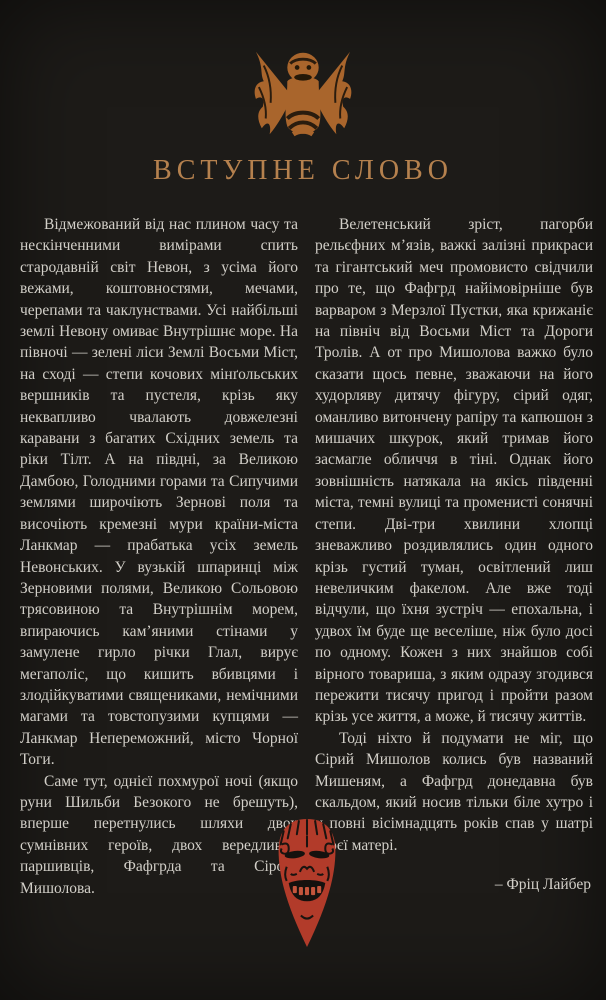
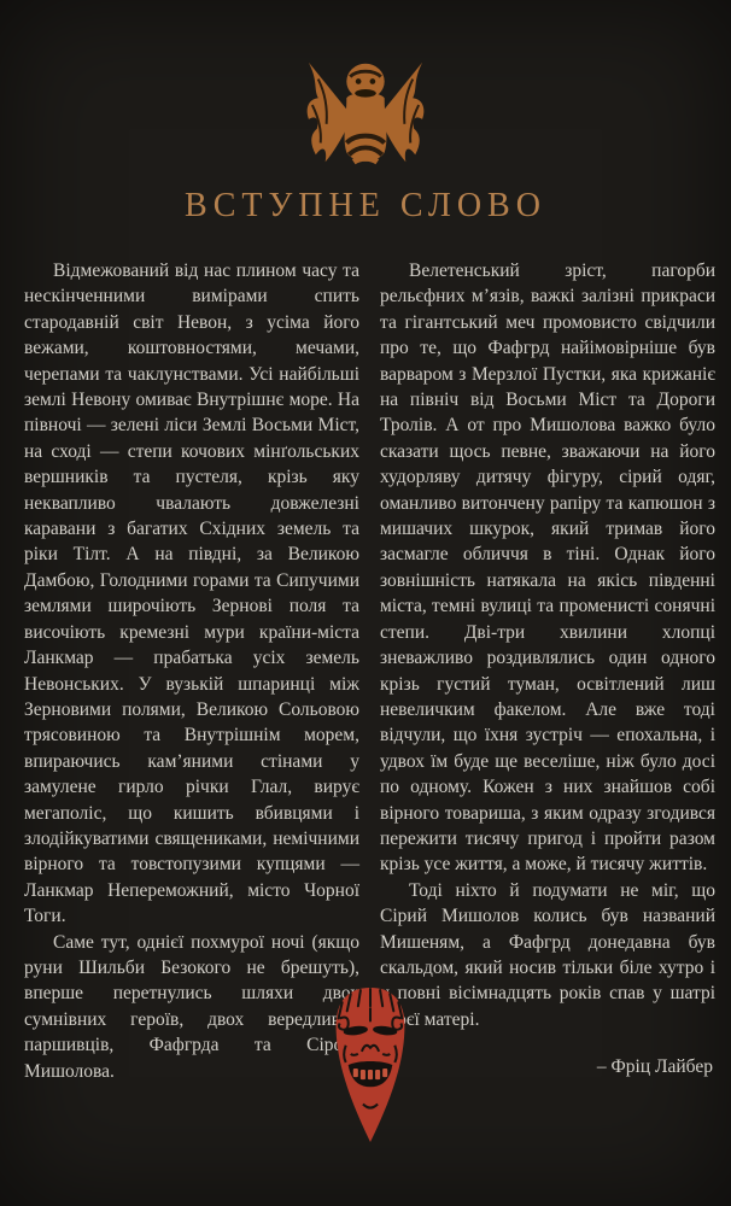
  ВСТУПНЕ СЛОВО
- Відмежований від нас плином часу та нескінченними вимірами спить стародавній світ Невон, з усіма його вежами, коштовностями, мечами, черепами та чаклунствами. Усі найбільші землі Невону омиває Внутрішнє море. На півночі — зелені ліси Землі Восьми Міст, на сході — степи кочових мінґольських вершників та пустеля, крізь яку неквапливо чвалають довжелезні каравани з багатих Східних земель та ріки Тілт. А на півдні, за Великою Дамбою, Голодними горами та Сипучими землями широчіють Зернові поля та височіють кремезні мури країни-міста Ланкмар — прабатька усіх земель Невонських. У вузькій шпаринці між Зерновими полями, Великою Сольовою трясовиною та Внутрішнім морем, впираючись кам’яними стінами у замулене гирло річки Глал, вирує мегаполіс, що кишить вбивцями і злодійкуватими священиками, немічними магами та товстопузими купцями — Ланкмар Непереможний, місто Чорної Тоги.
+ Відмежований від нас плином часу та нескінченними вимірами спить стародавній світ Невон, з усіма його вежами, коштовностями, мечами, черепами та чаклунствами. Усі найбільші землі Невону омиває Внутрішнє море. На півночі — зелені ліси Землі Восьми Міст, на сході — степи кочових мінґольських вершників та пустеля, крізь яку неквапливо чвалають довжелезні каравани з багатих Східних земель та ріки Тілт. А на півдні, за Великою Дамбою, Голодними горами та Сипучими землями широчіють Зернові поля та височіють кремезні мури країни-міста Ланкмар — прабатька усіх земель Невонських. У вузькій шпаринці між Зерновими полями, Великою Сольовою трясовиною та Внутрішнім морем, впираючись кам’яними стінами у замулене гирло річки Глал, вирує мегаполіс, що кишить вбивцями і злодійкуватими священиками, немічними вірного та товстопузими купцями — Ланкмар Непереможний, місто Чорної Тоги.
  Саме тут, однієї похмурої ночі (якщо руни Шильби Безокого не брешуть), вперше перетнулись шляхи дво сумнівних героїв, двох вередлив паршивців, Фафгрда та Сір Мишолова.
  Велетенський зріст, пагорби рельєфних м’язів, важкі залізні прикраси та гігантський меч промовисто свідчили про те, що Фафгрд найімовірніше був варваром з Мерзлої Пустки, яка крижаніє на північ від Восьми Міст та Дороги Тролів. А от про Мишолова важко було сказати щось певне, зважаючи на його худорляву дитячу фігуру, сірий одяг, оманливо витончену рапіру та капюшон з мишачих шкурок, який тримав його засмагле обличчя в тіні. Однак його зовнішність натякала на якісь південні міста, темні вулиці та променисті сонячні степи. Дві-три хвилини хлопці зневажливо роздивлялись один одного крізь густий туман, освітлений лиш невеличким факелом. Але вже тоді відчули, що їхня зустріч — епохальна, і удвох їм буде ще веселіше, ніж було досі по одному. Кожен з них знайшов собі вірного товариша, з яким одразу згодився пережити тисячу пригод і пройти разом крізь усе життя, а може, й тисячу життів.
  Тоді ніхто й подумати не міг, що Сірий Мишолов колись був названий Мишеням, а Фафгрд донедавна був скальдом, який носив тільки біле хутро і повні вісімнадцять років спав у шатрі єї матері.
  – Фріц Лайбер
